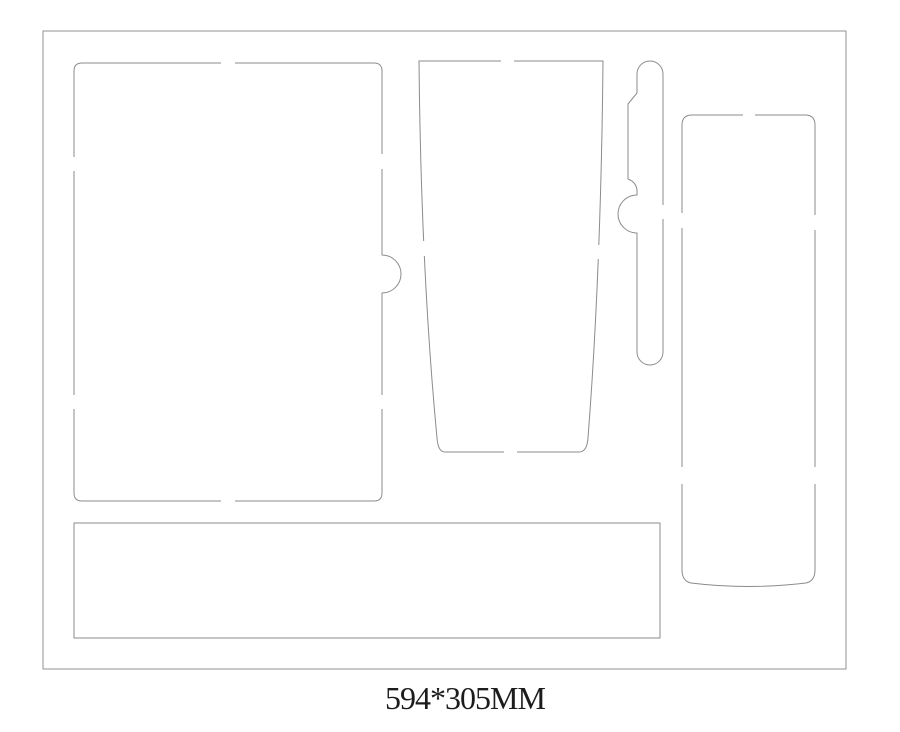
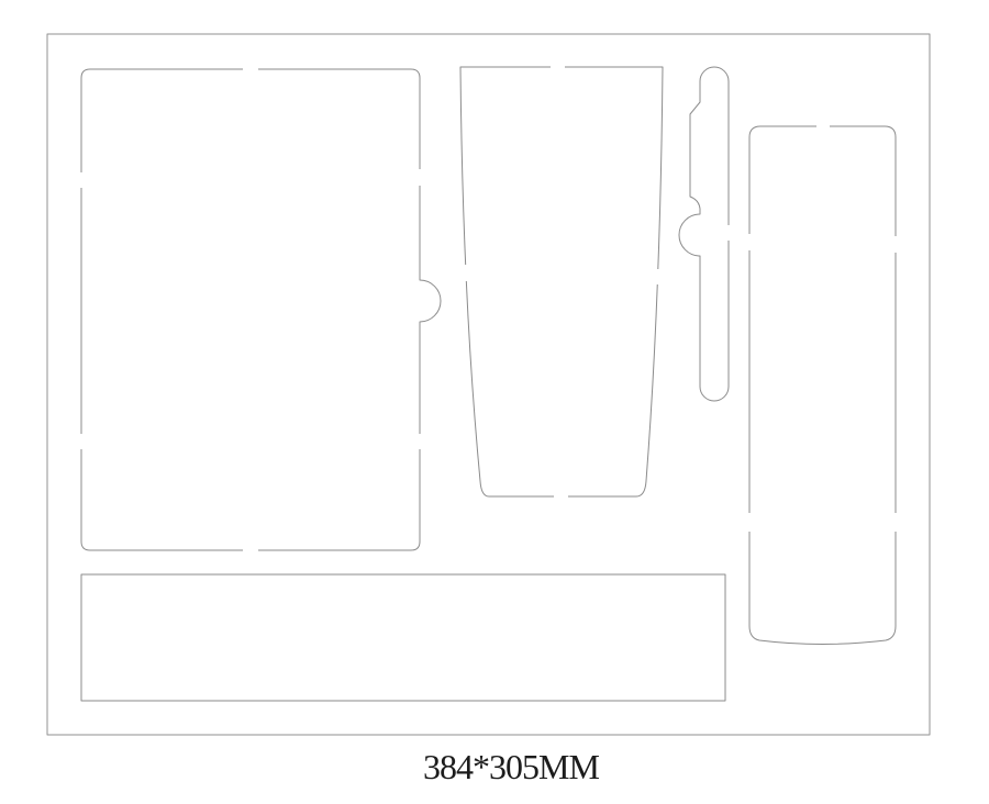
- 594*305MM
+ 384*305MM
